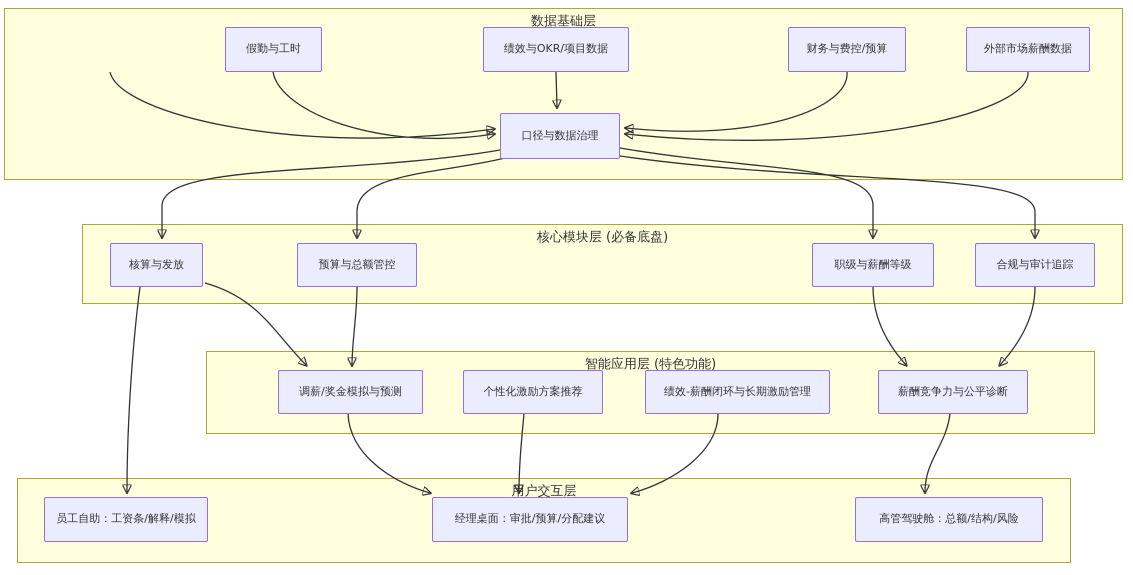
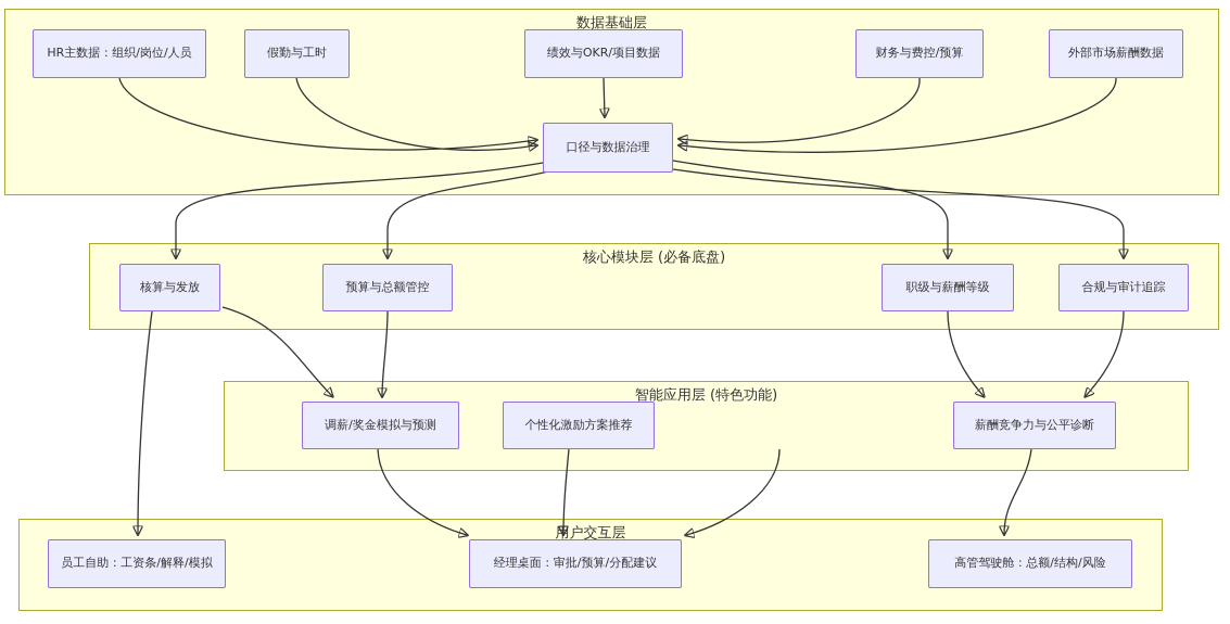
  数据基础层
  核心模块层 (必备底盘)
  智能应用层 (特色功能)
  用户交互层
+ HR主数据：组织/岗位/人员
  假勤与工时
  绩效与OKR/项目数据
  财务与费控/预算
  外部市场薪酬数据
  口径与数据治理
  核算与发放
  预算与总额管控
  职级与薪酬等级
  合规与审计追踪
  调薪/奖金模拟与预测
  个性化激励方案推荐
- 绩效-薪酬闭环与长期激励管理
  薪酬竞争力与公平诊断
  员工自助：工资条/解释/模拟
  经理桌面：审批/预算/分配建议
  高管驾驶舱：总额/结构/风险
